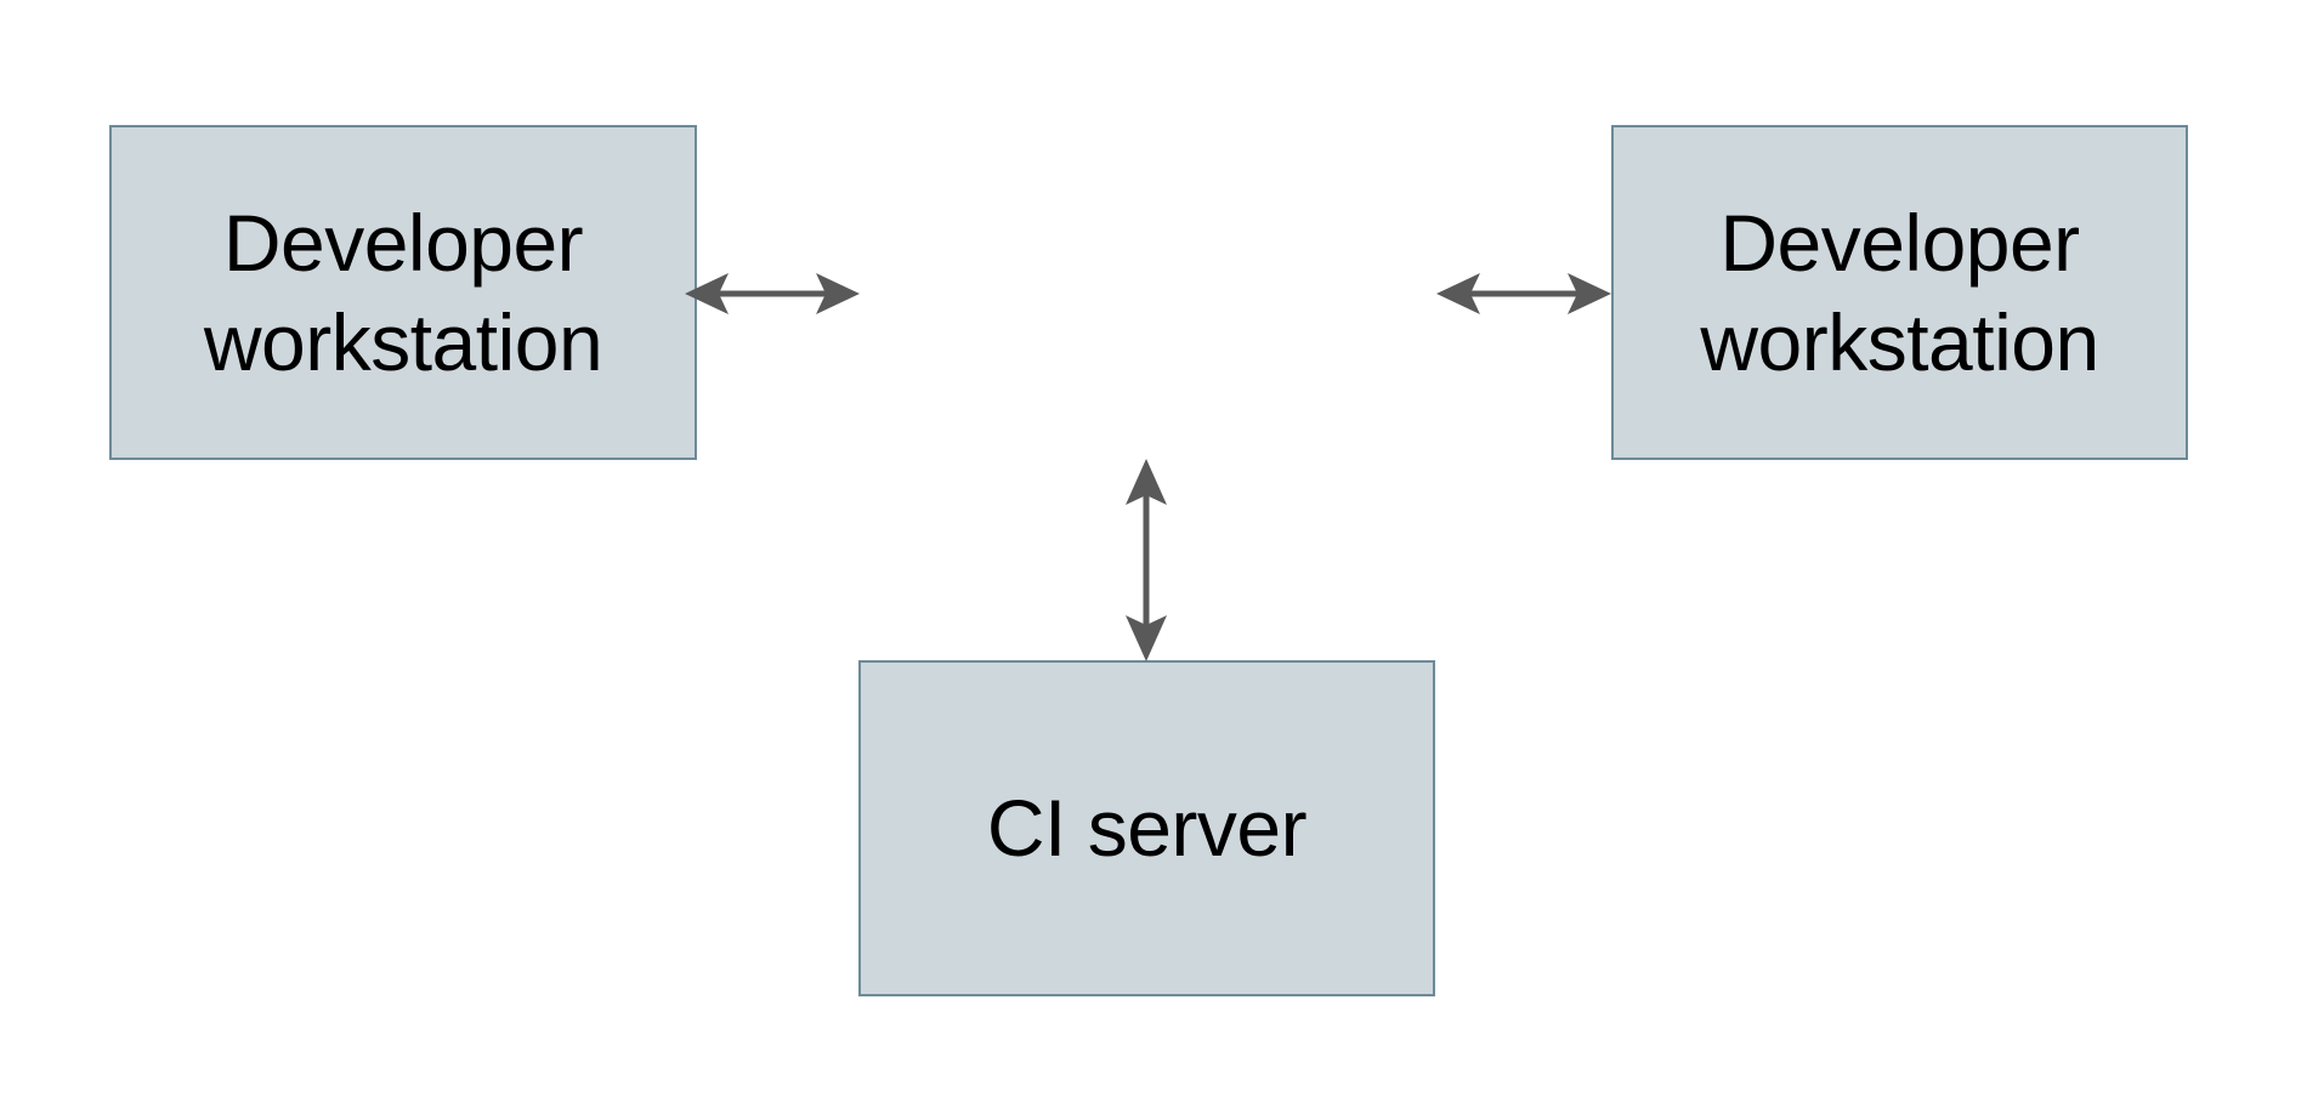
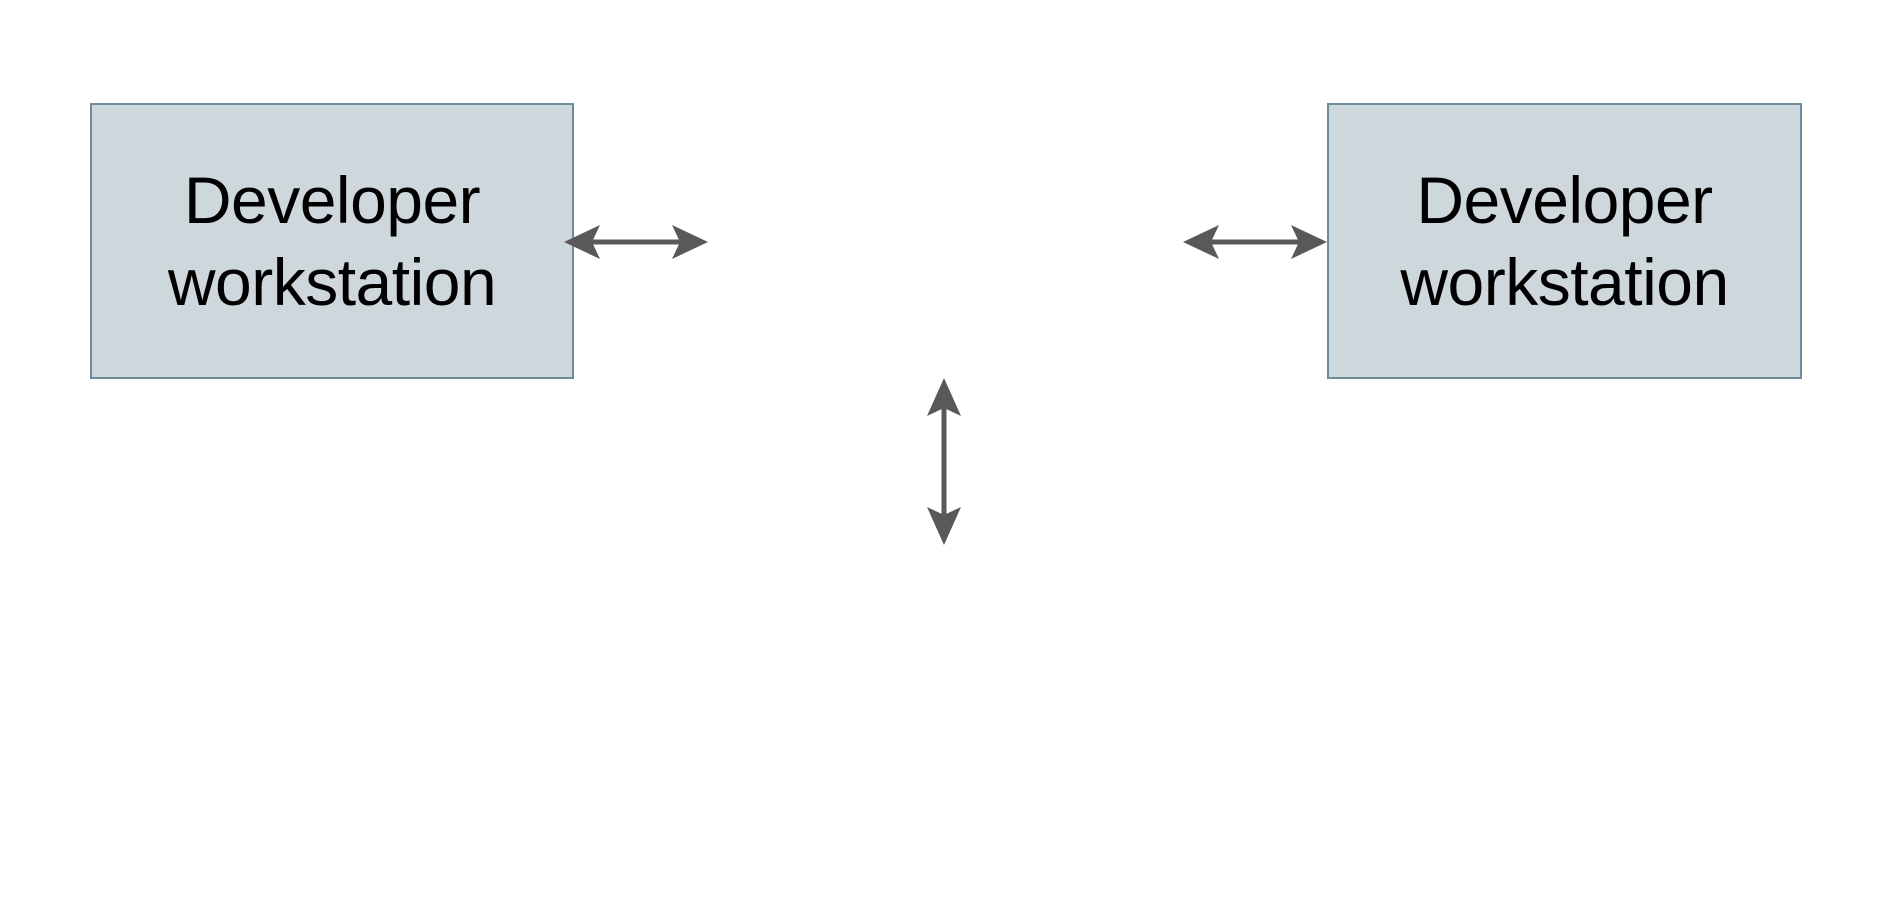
  Developer
  workstation
  Developer
  workstation
- CI server
